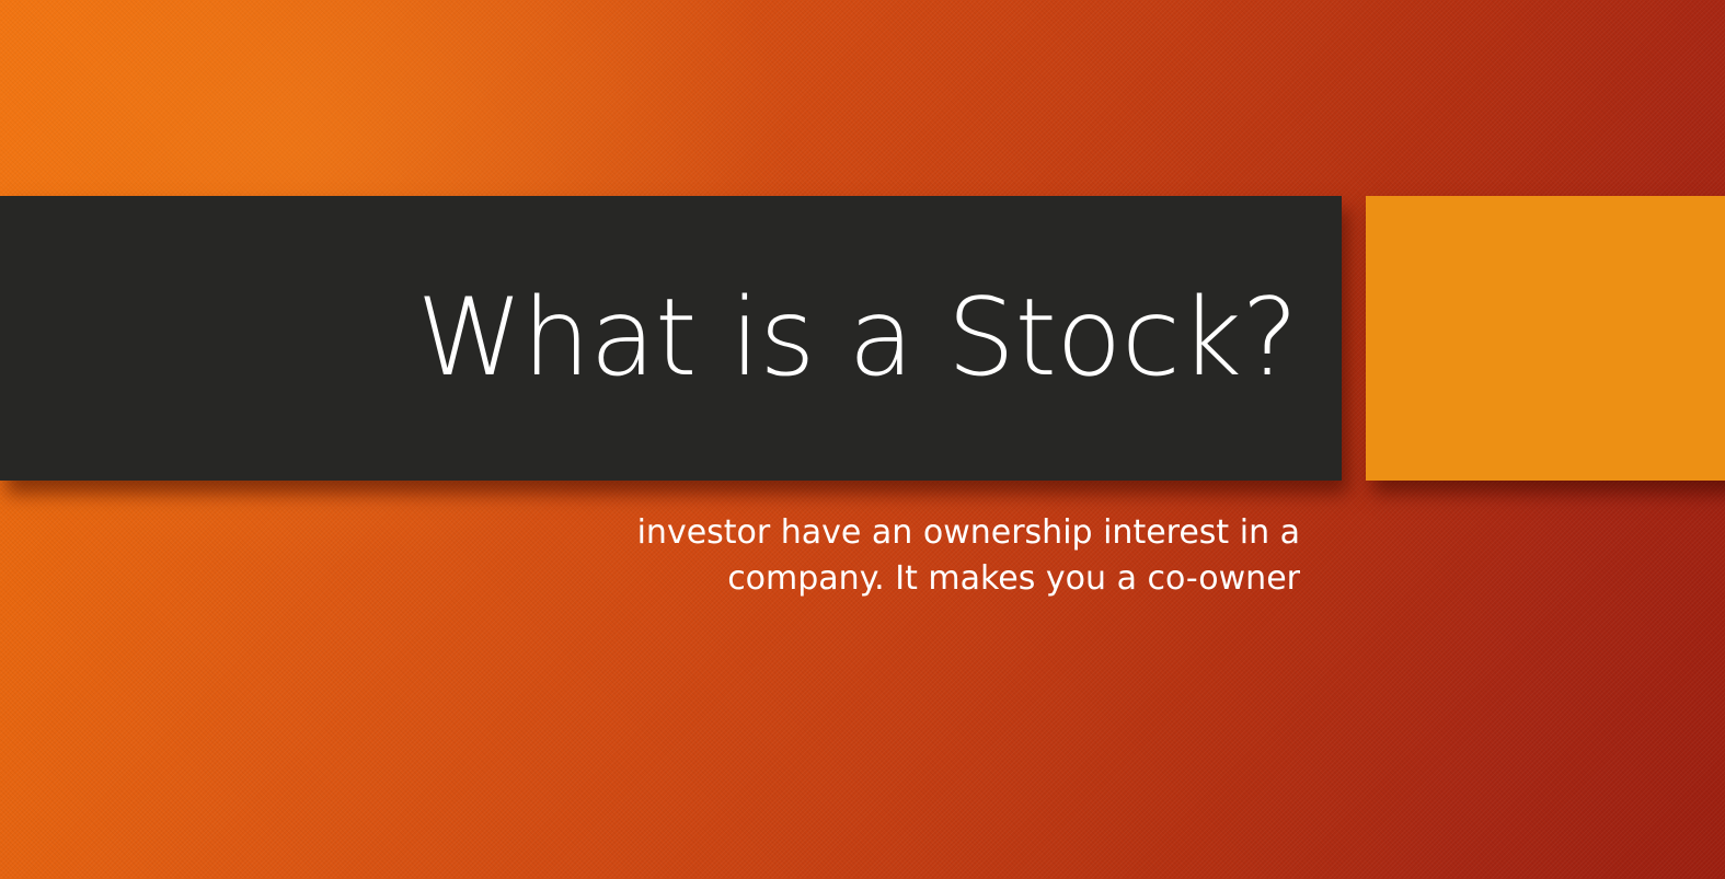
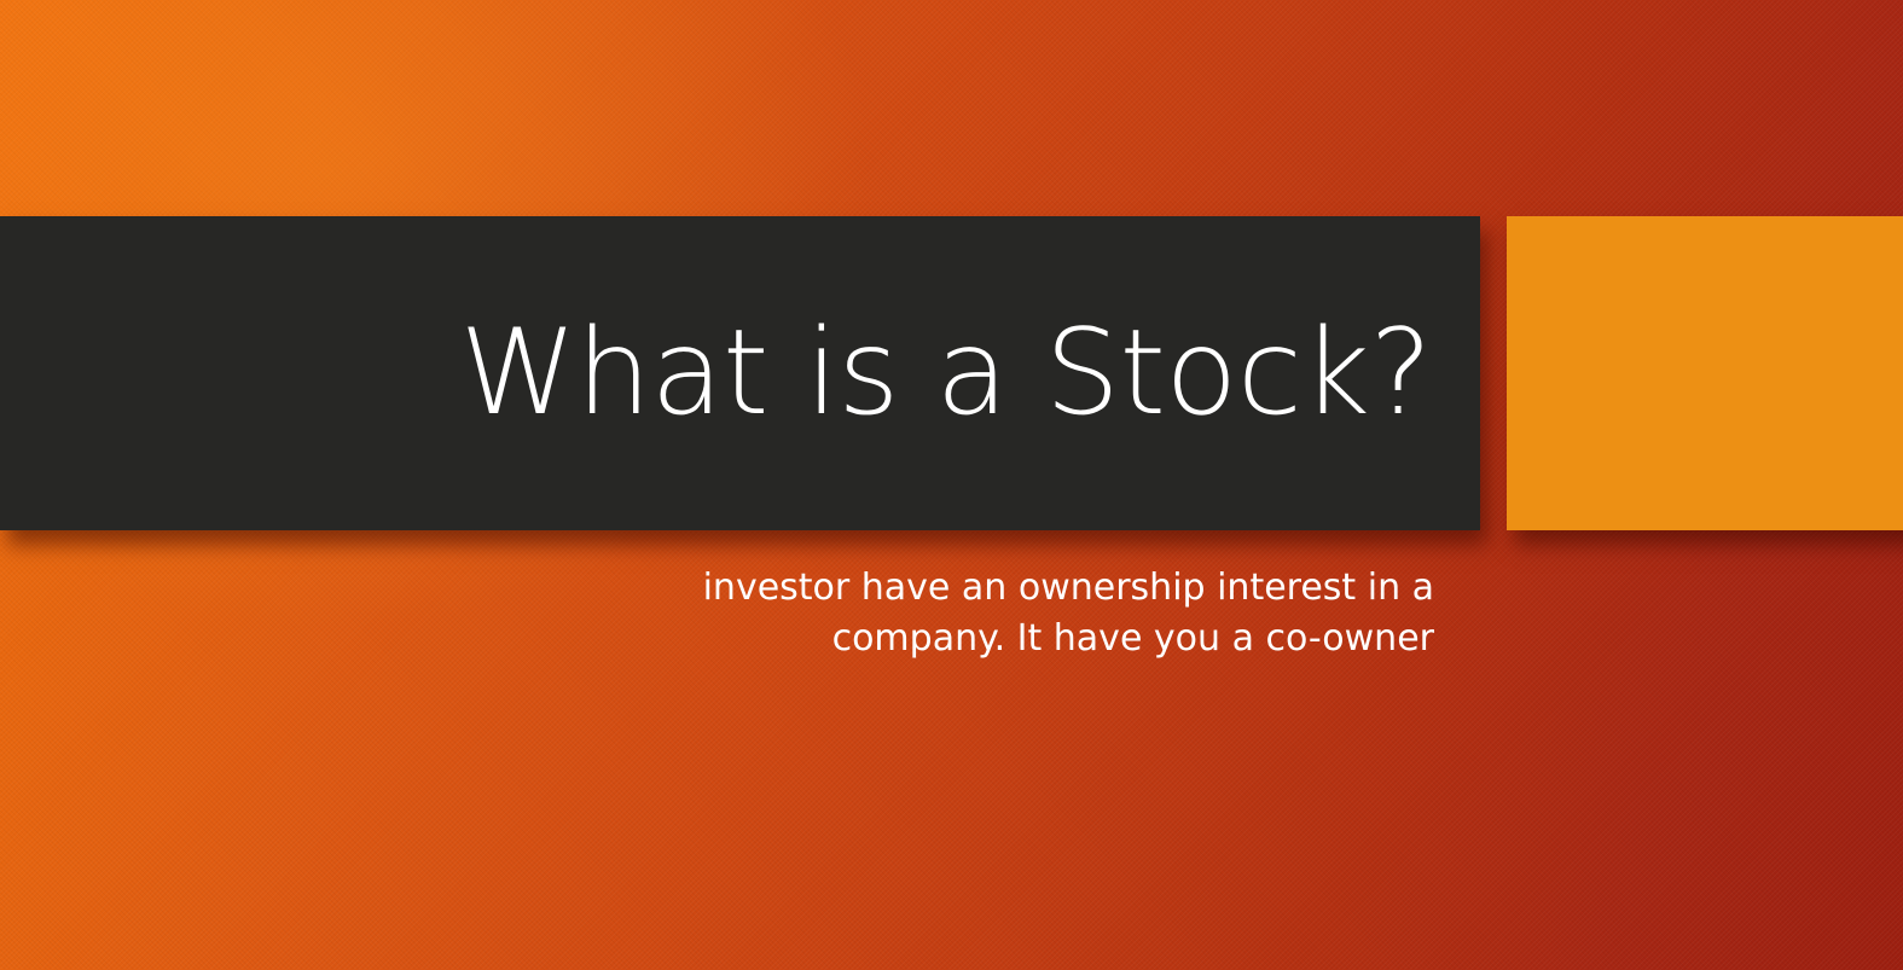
  What is a Stock?
  investor have an ownership interest in a
- company. It makes you a co-owner
+ company. It have you a co-owner
